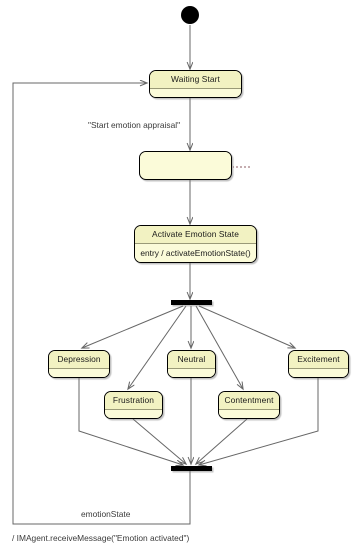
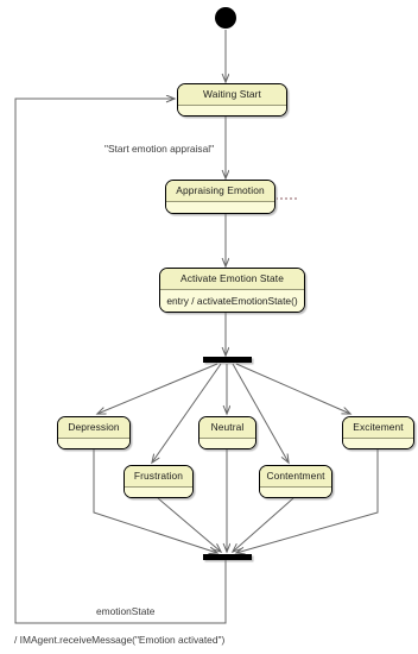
  Waiting Start
+ Appraising Emotion
  Activate Emotion State
  entry / activateEmotionState()
  Depression
  Neutral
  Excitement
  Frustration
  Contentment
  "Start emotion appraisal"
  emotionState
  / IMAgent.receiveMessage("Emotion activated")
